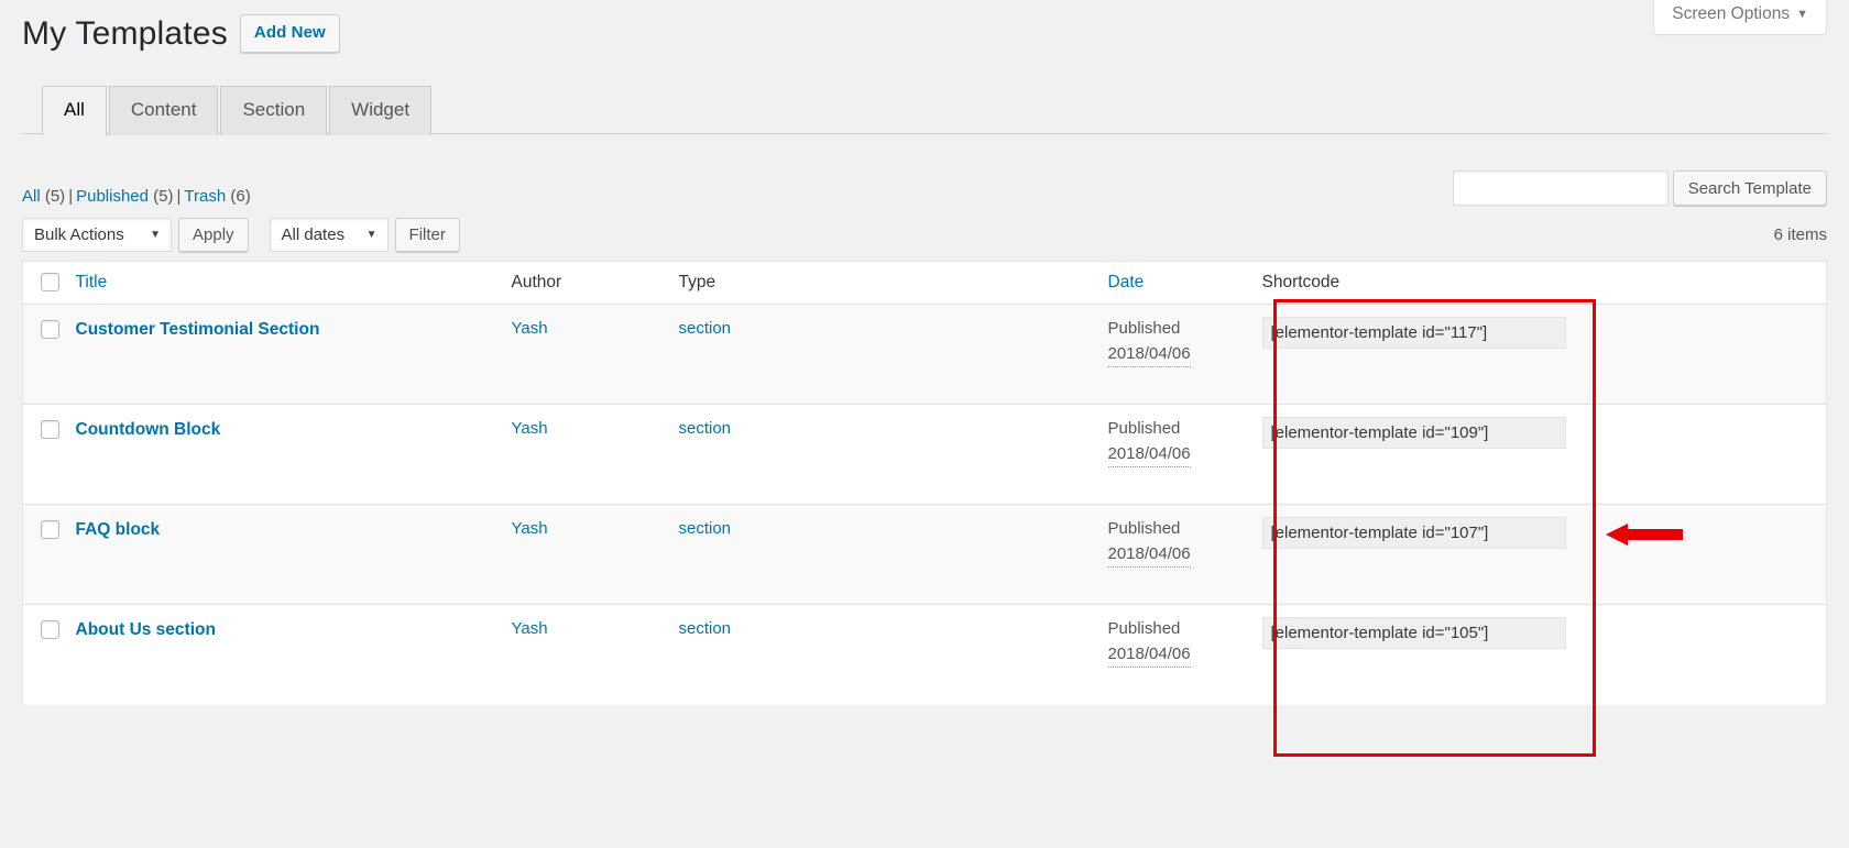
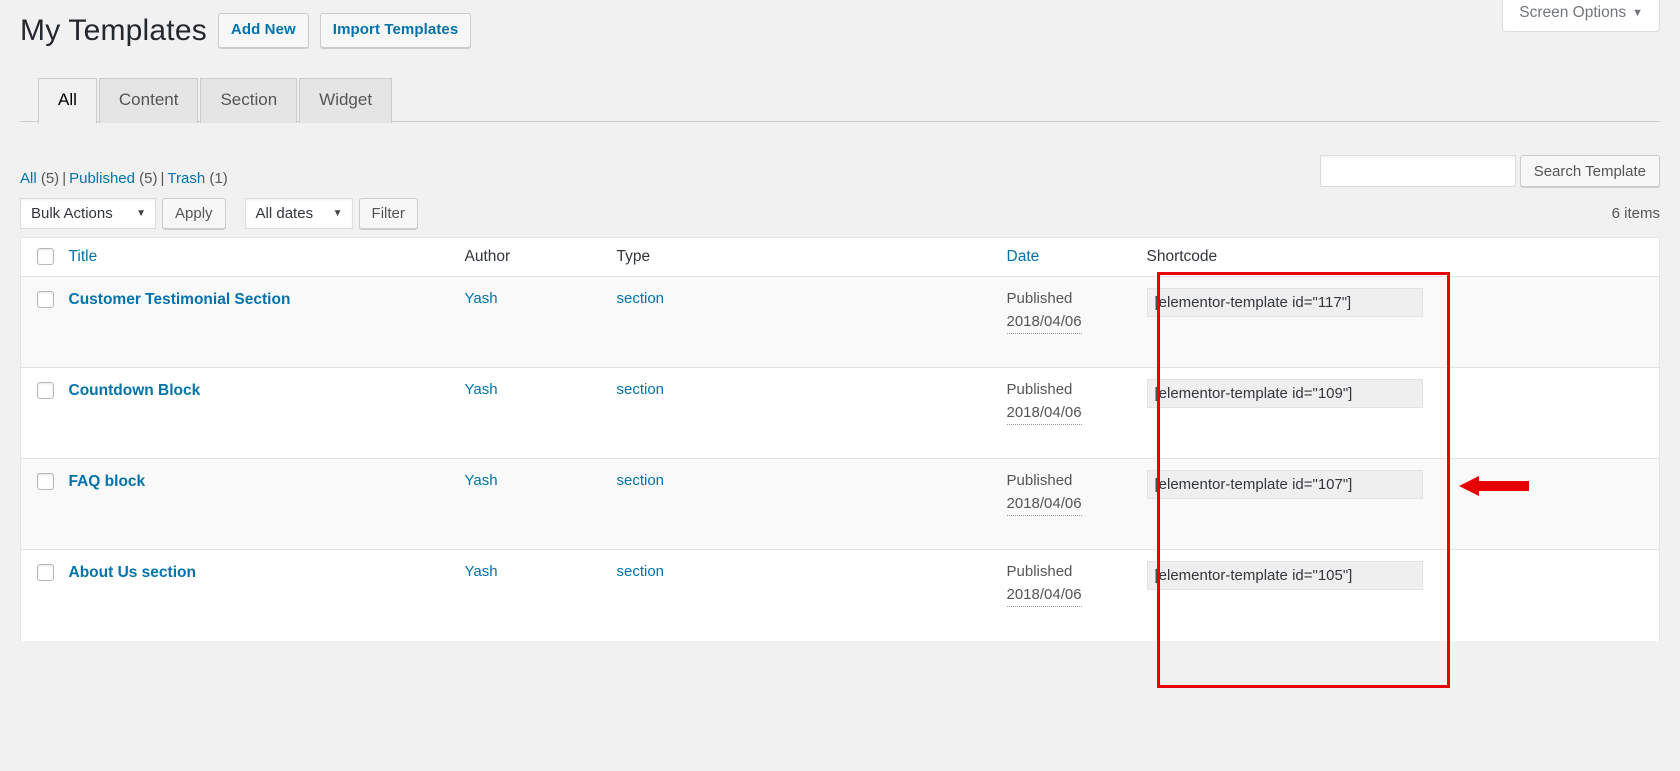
  Screen Options ▼
  My Templates
  Add New
+ Import Templates
  All Content Section Widget
- All (5) | Published (5) | Trash (6)
+ All (5) | Published (5) | Trash (1)
  Search Template
  Bulk Actions
  ▼
  Apply
  All dates
  ▼
  Filter
  6 items
  	Title	Author	Type	Date	Shortcode
  	Customer Testimonial Section	Yash	section	Published2018/04/06	[elementor-template id="117"]
  	Countdown Block	Yash	section	Published2018/04/06	[elementor-template id="109"]
  	FAQ block	Yash	section	Published2018/04/06	[elementor-template id="107"]
  	About Us section	Yash	section	Published2018/04/06	[elementor-template id="105"]
